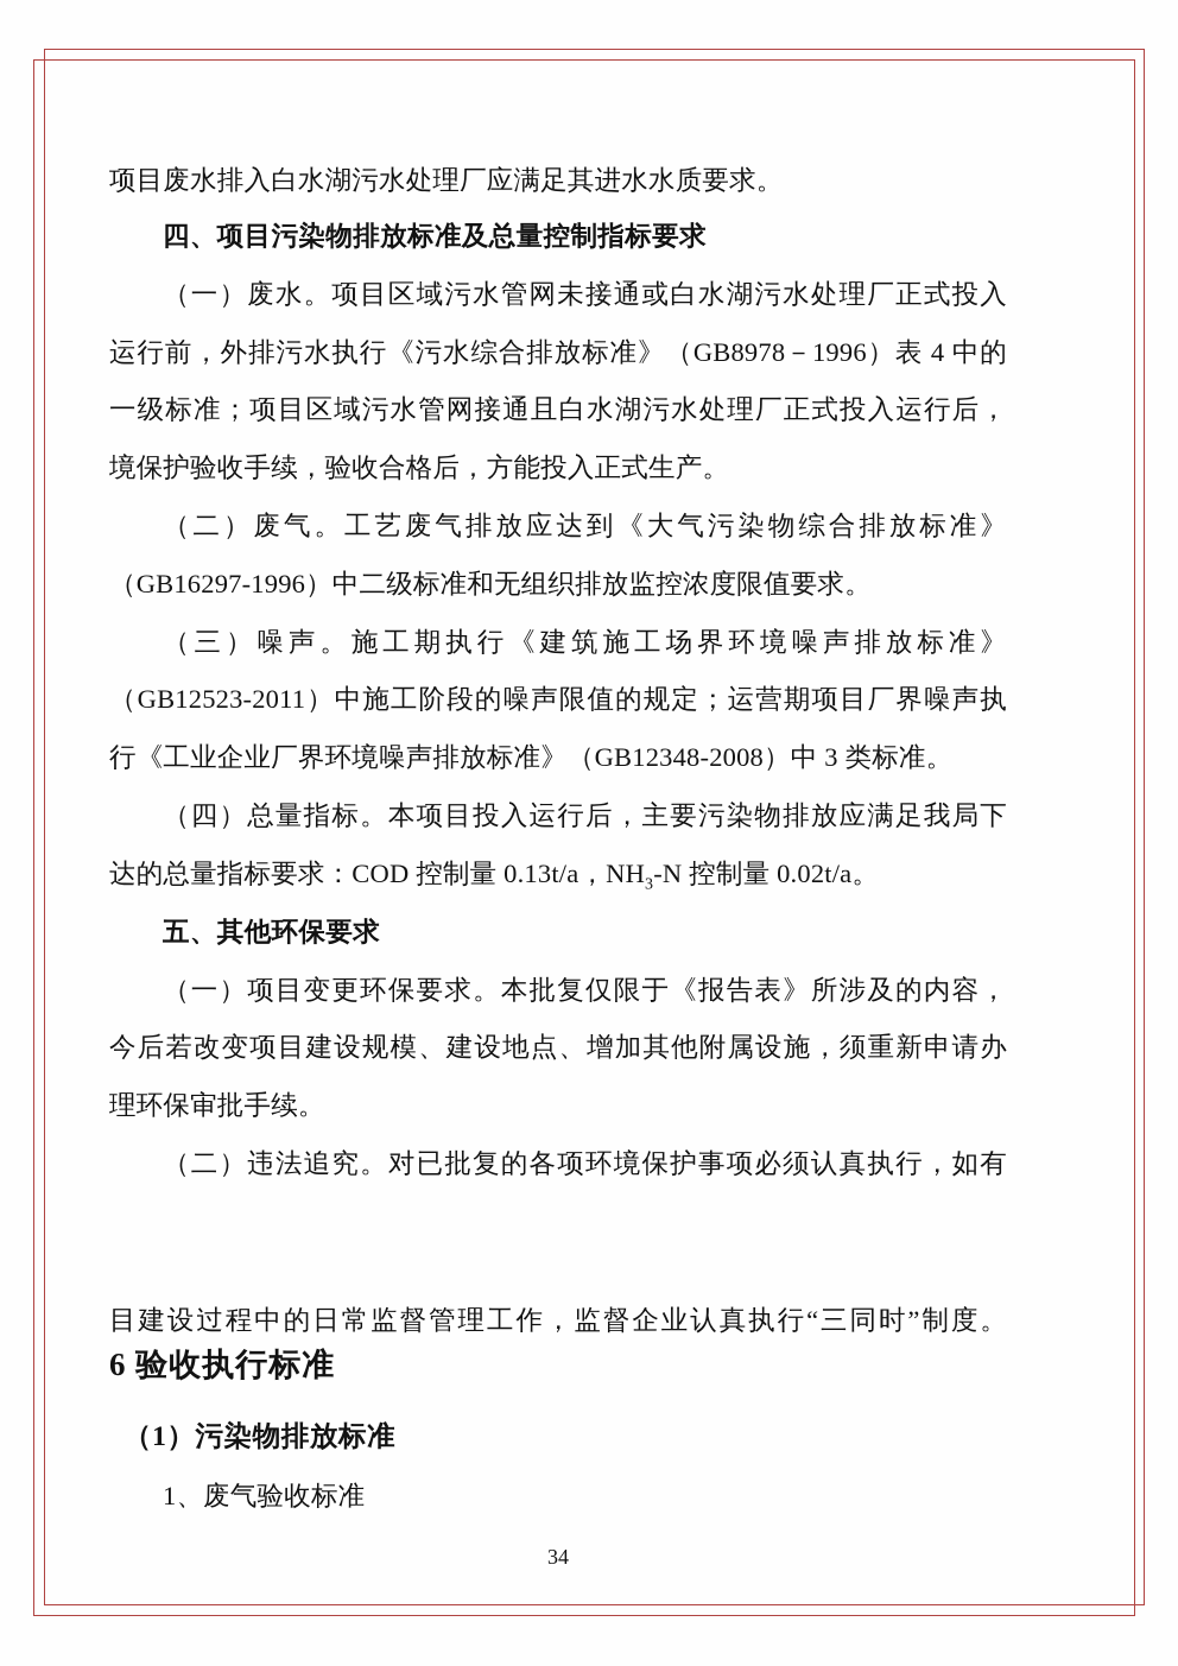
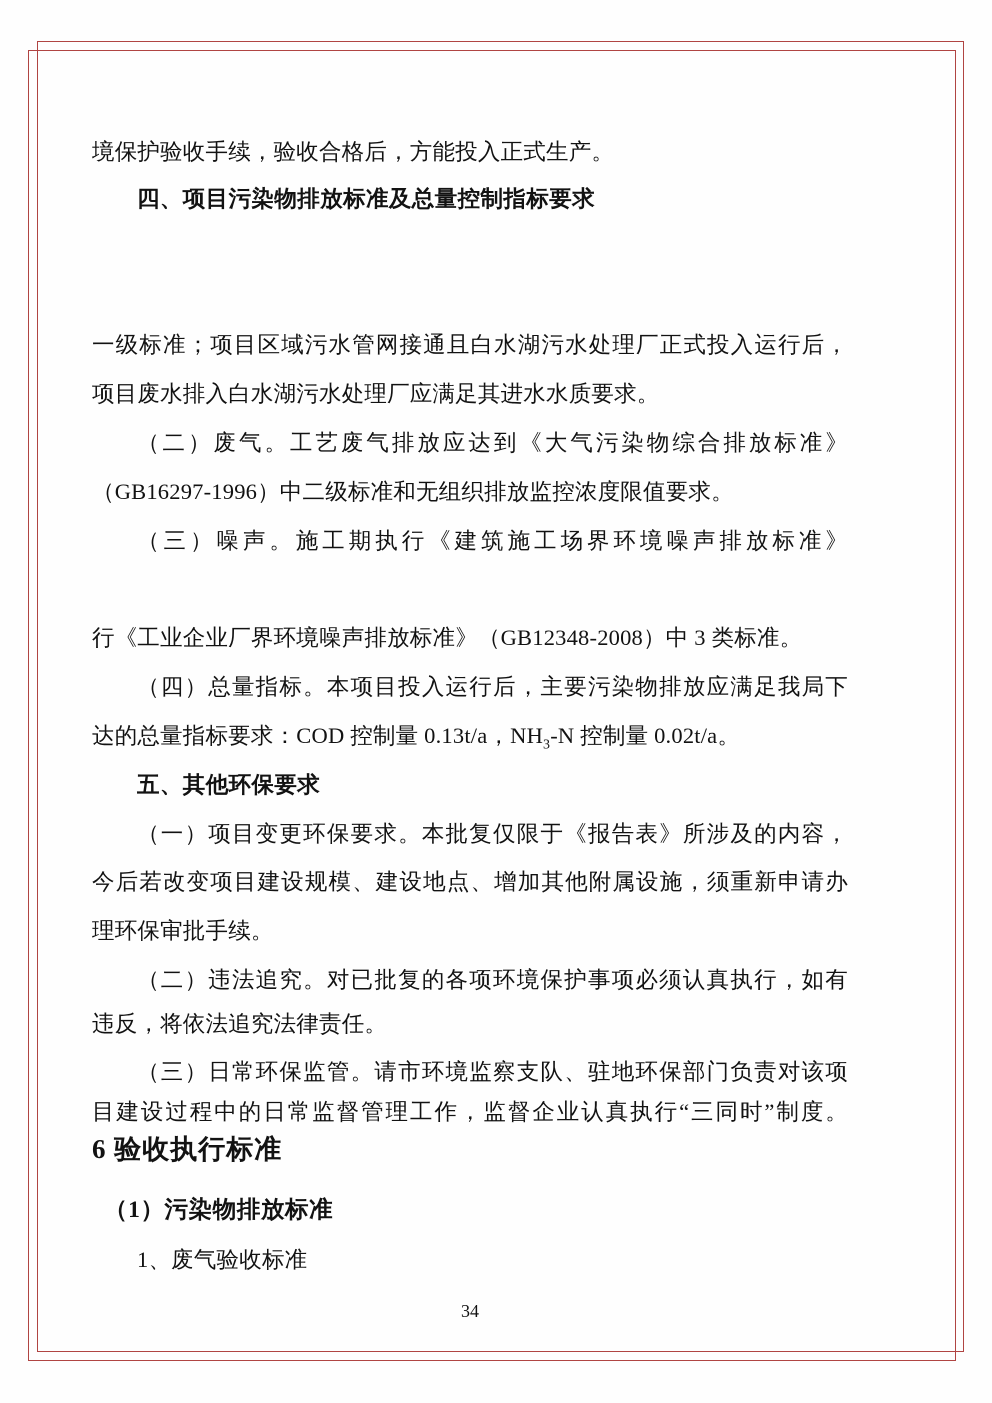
- 项目废水排入白水湖污水处理厂应满足其进水水质要求。
+ 境保护验收手续，验收合格后，方能投入正式生产。
  四、项目污染物排放标准及总量控制指标要求
- （一）废水。项目区域污水管网未接通或白水湖污水处理厂正式投入
- 运行前，外排污水执行《污水综合排放标准》（GB8978－1996）表 4 中的
  一级标准；项目区域污水管网接通且白水湖污水处理厂正式投入运行后，
- 境保护验收手续，验收合格后，方能投入正式生产。
+ 项目废水排入白水湖污水处理厂应满足其进水水质要求。
  （二）废气。工艺废气排放应达到《大气污染物综合排放标准》
  （GB16297-1996）中二级标准和无组织排放监控浓度限值要求。
  （三）噪声。施工期执行《建筑施工场界环境噪声排放标准》
- （GB12523-2011）中施工阶段的噪声限值的规定；运营期项目厂界噪声执
  行《工业企业厂界环境噪声排放标准》（GB12348-2008）中 3 类标准。
  （四）总量指标。本项目投入运行后，主要污染物排放应满足我局下
  达的总量指标要求：COD 控制量 0.13t/a，NH3-N 控制量 0.02t/a。
  五、其他环保要求
  （一）项目变更环保要求。本批复仅限于《报告表》所涉及的内容，
  今后若改变项目建设规模、建设地点、增加其他附属设施，须重新申请办
  理环保审批手续。
  （二）违法追究。对已批复的各项环境保护事项必须认真执行，如有
+ 违反，将依法追究法律责任。
+ （三）日常环保监管。请市环境监察支队、驻地环保部门负责对该项
  目建设过程中的日常监督管理工作，监督企业认真执行“三同时”制度。
  6 验收执行标准
  （1）污染物排放标准
  1、废气验收标准
  34
